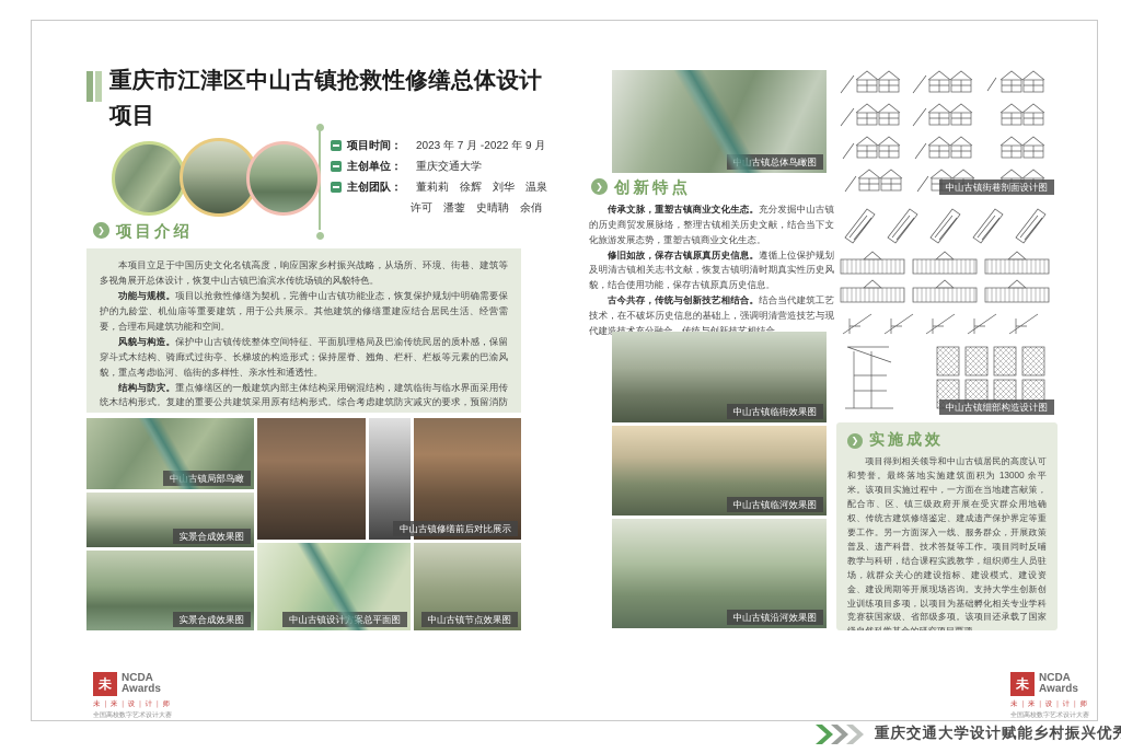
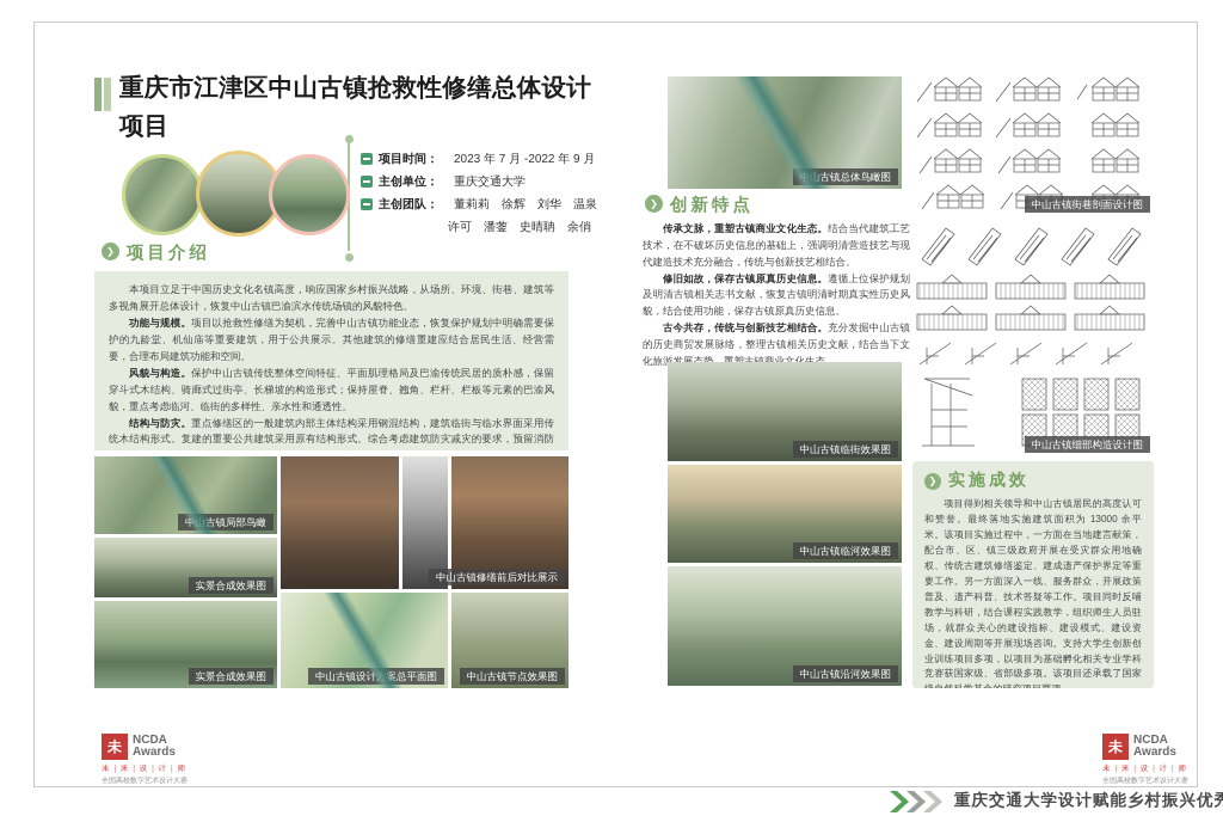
  重庆市江津区中山古镇抢救性修缮总体设计
  项目
  项目时间：
  2023 年 7 月 -2022 年 9 月
  主创单位：
  重庆交通大学
  主创团队：
  董莉莉 徐辉 刘华 温泉
  许可 潘蓥 史晴聃 余俏
  ❯
  项目介绍
  本项目立足于中国历史文化名镇高度，响应国家乡村振兴战略，从场所、环境、街巷、建筑等多视角展开总体设计，恢复中山古镇巴渝滨水传统场镇的风貌特色。
  功能与规模。项目以抢救性修缮为契机，完善中山古镇功能业态，恢复保护规划中明确需要保护的九龄堂、机仙庙等重要建筑，用于公共展示。其他建筑的修缮重建应结合居民生活、经营需要，合理布局建筑功能和空间。
  风貌与构造。保护中山古镇传统整体空间特征、平面肌理格局及巴渝传统民居的质朴感，保留穿斗式木结构、骑廊式过街亭、长梯坡的构造形式；保持屋脊、翘角、栏杆、栏板等元素的巴渝风貌，重点考虑临河、临街的多样性、亲水性和通透性。
  结构与防灾。重点修缮区的一般建筑内部主体结构采用钢混结构，建筑临街与临水界面采用传统木结构形式。复建的重要公共建筑采用原有结构形式。综合考虑建筑防灾减灾的要求，预留消防
  实景合成效果图
  实景合成效果图
  中山古镇修缮前后对比展示
  中山古镇节点效果图
  未
  NCDA
  Awards
  ❯
  创新特点
- 传承文脉，重塑古镇商业文化生态。充分发掘中山古镇的历史商贸发展脉络，整理古镇相关历史文献，结合当下文化旅游发展态势，重塑古镇商业文化生态。
+ 传承文脉，重塑古镇商业文化生态。结合当代建筑工艺技术，在不破坏历史信息的基础上，强调明清营造技艺与现代建造技术充分融合，传统与创新技艺相结合。
  修旧如故，保存古镇原真历史信息。遵循上位保护规划及明清古镇相关志书文献，恢复古镇明清时期真实性历史风貌，结合使用功能，保存古镇原真历史信息。
- 古今共存，传统与创新技艺相结合。结合当代建筑工艺技术，在不破坏历史信息的基础上，强调明清营造技艺与现代建造技术充分融合，传统与创新技艺相结合。
+ 古今共存，传统与创新技艺相结合。充分发掘中山古镇的历史商贸发展脉络，整理古镇相关历史文献，结合当下文化旅游发展态势，重塑古镇商业文化生态。
  中山古镇临街效果图
  中山古镇临河效果图
  中山古镇沿河效果图
  中山古镇街巷剖面设计图
  中山古镇细部构造设计图
  ❯
  实施成效
  项目得到相关领导和中山古镇居民的高度认可和赞誉。最终落地实施建筑面积为 13000 余平米。该项目实施过程中，一方面在当地建言献策，配合市、区、镇三级政府开展在受灾群众用地确权、传统古建筑修缮鉴定、建成遗产保护界定等重要工作。另一方面深入一线、服务群众，开展政策普及、遗产科普、技术答疑等工作。项目同时反哺教学与科研，结合课程实践教学，组织师生人员驻场，就群众关心的建设指标、建设模式、建设资金、建设周期等开展现场咨询。支持大学生创新创业训练项目多项，以项目为基础孵化相关专业学科竞赛获国家级、省部级多项。该项目还承载了国家
  未
  NCDA
  Awards
  重庆交通大学设计赋能乡村振兴优
